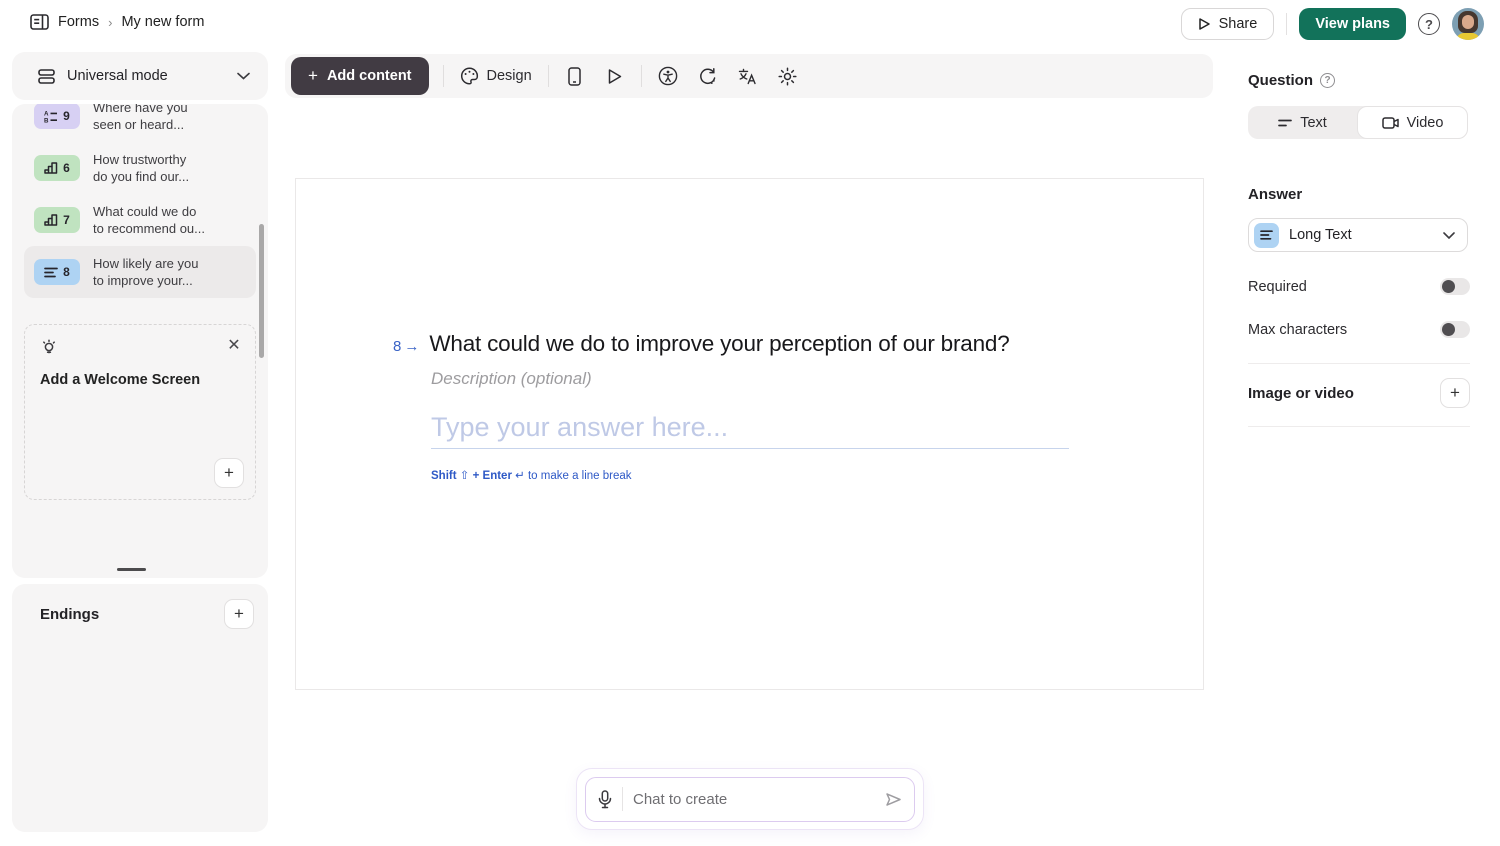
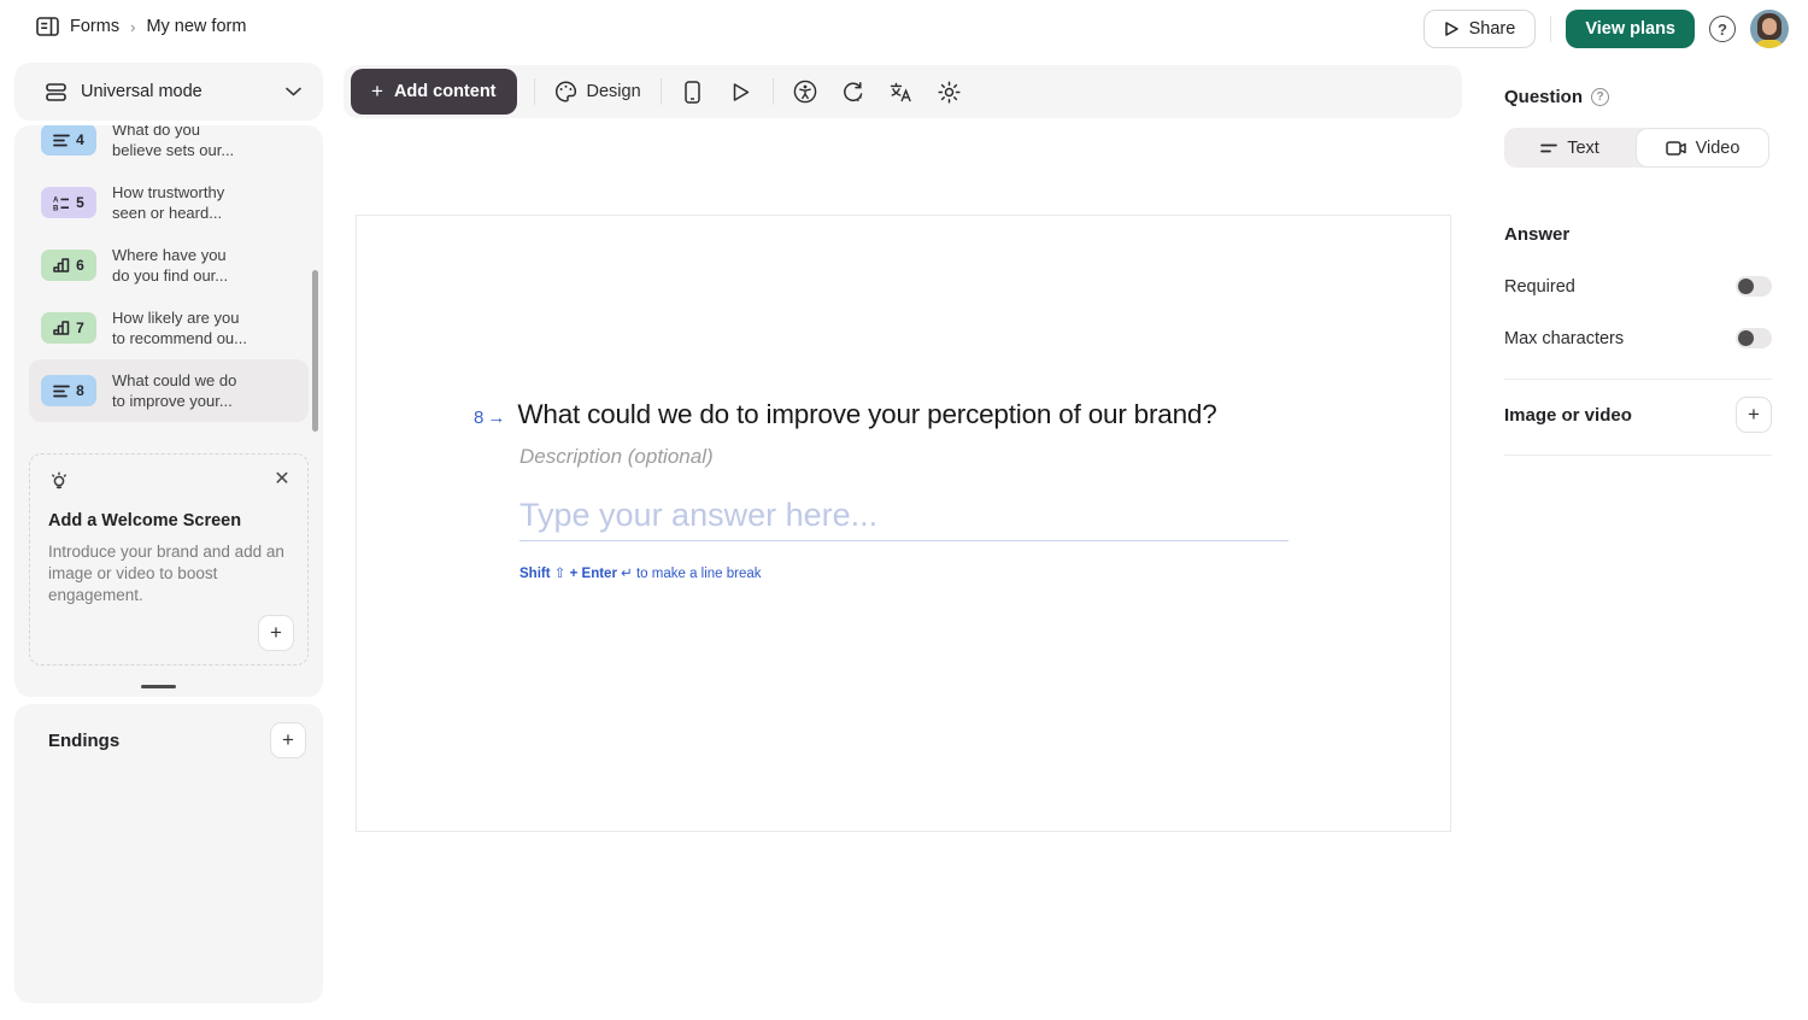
  Forms
  ›
  My new form
  Share
  View plans
  ?
  Universal mode
+ 4
+ What do you
+ believe sets our...
- 9
+ 5
- Where have you
+ How trustworthy
  seen or heard...
  6
- How trustworthy
+ Where have you
  do you find our...
  7
- What could we do
+ How likely are you
  to recommend ou...
  8
- How likely are you
+ What could we do
  to improve your...
  ✕
  Add a Welcome Screen
+ Introduce your brand and add an image or video to boost engagement.
  +
  Endings
  +
  +
  Add content
  Design
  8
  →
  What could we do to improve your perception of our brand?
  Description (optional)
  Type your answer here...
  Shift ⇧ + Enter ↵ to make a line break
  Question
  ?
  Text
  Video
  Answer
- Long Text
  Required
  Max characters
  Image or video
  +
- Chat to create
